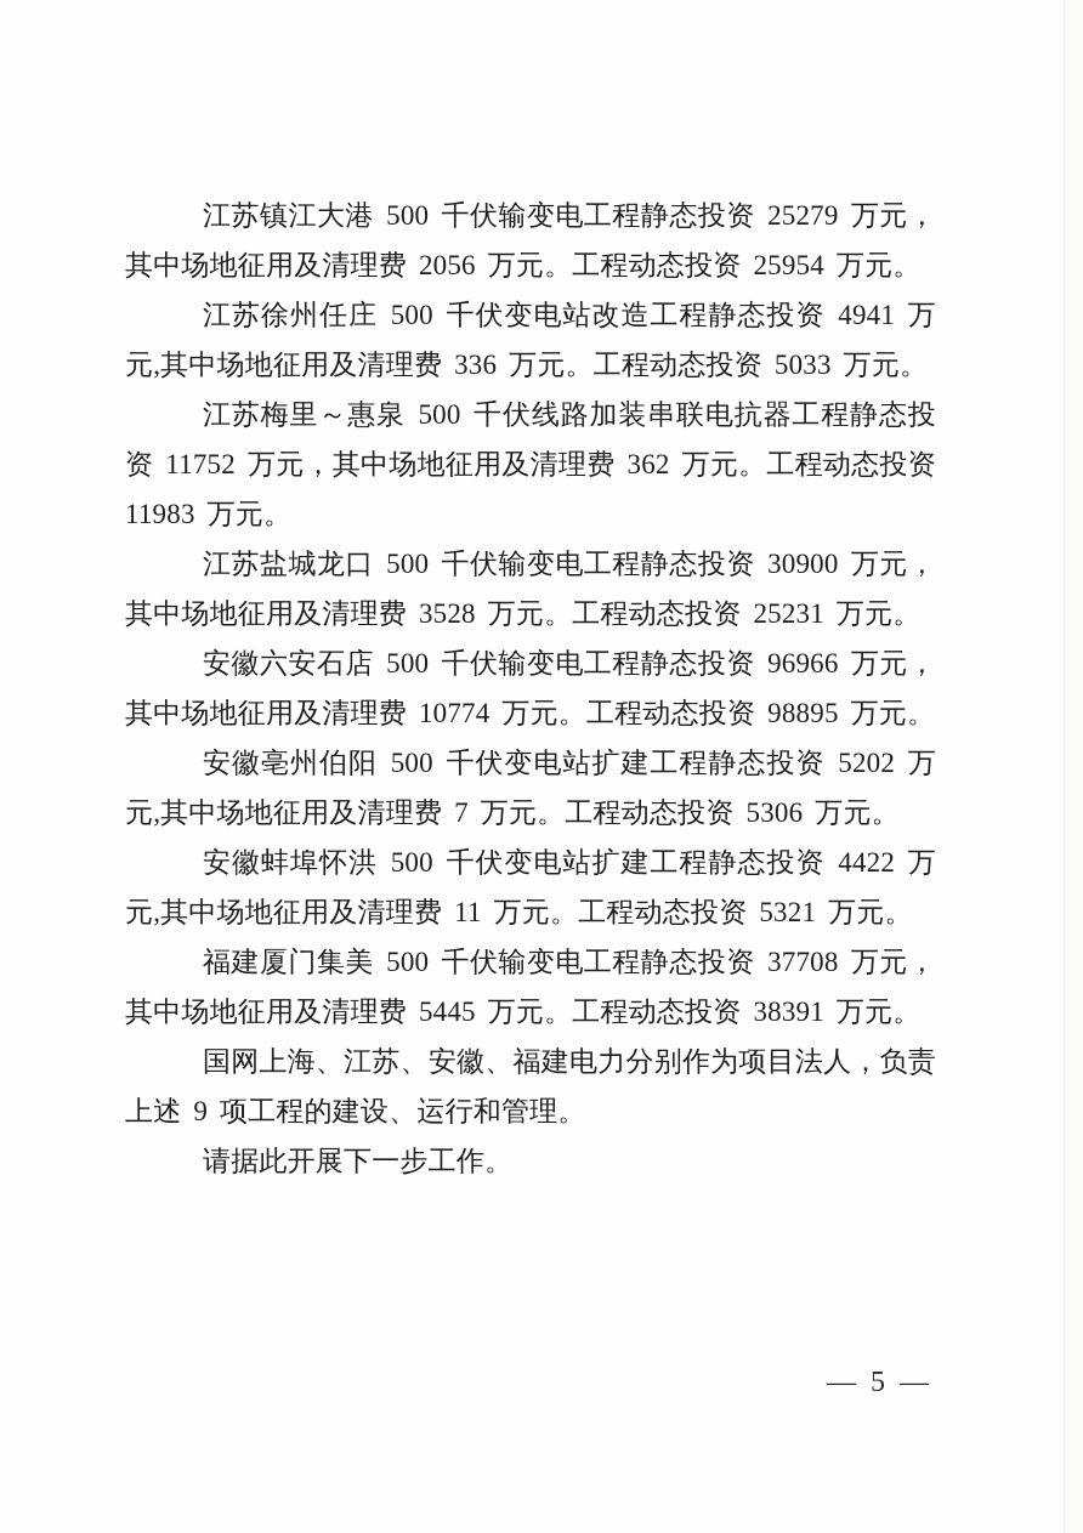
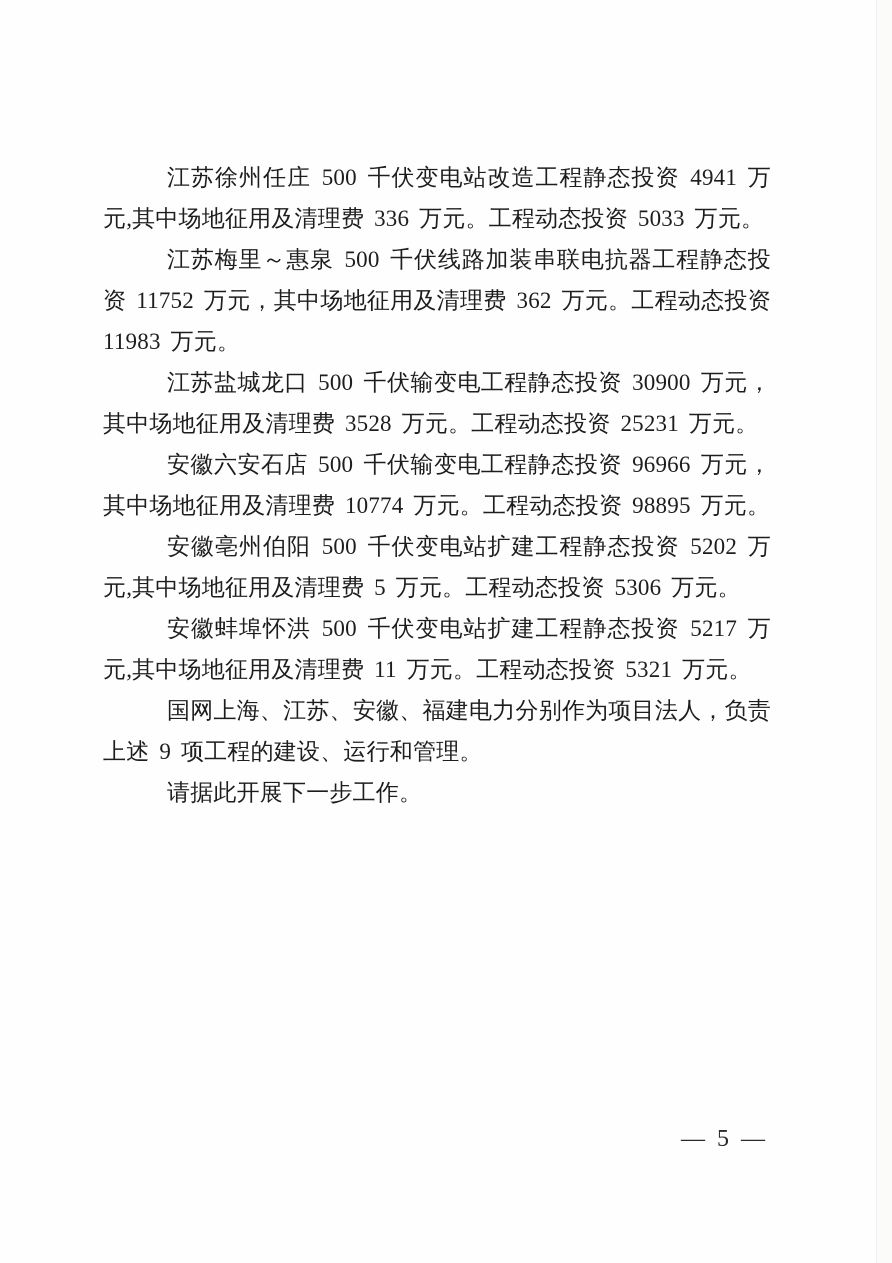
- 江苏镇江大港 500 千伏输变电工程静态投资 25279 万元，其中场地征用及清理费 2056 万元。工程动态投资 25954 万元。
  江苏徐州任庄 500 千伏变电站改造工程静态投资 4941 万元,其中场地征用及清理费 336 万元。工程动态投资 5033 万元。
  江苏梅里～惠泉 500 千伏线路加装串联电抗器工程静态投资 11752 万元，其中场地征用及清理费 362 万元。工程动态投资 11983 万元。
  江苏盐城龙口 500 千伏输变电工程静态投资 30900 万元，其中场地征用及清理费 3528 万元。工程动态投资 25231 万元。
  安徽六安石店 500 千伏输变电工程静态投资 96966 万元，其中场地征用及清理费 10774 万元。工程动态投资 98895 万元。
- 安徽亳州伯阳 500 千伏变电站扩建工程静态投资 5202 万元,其中场地征用及清理费 7 万元。工程动态投资 5306 万元。
+ 安徽亳州伯阳 500 千伏变电站扩建工程静态投资 5202 万元,其中场地征用及清理费 5 万元。工程动态投资 5306 万元。
- 安徽蚌埠怀洪 500 千伏变电站扩建工程静态投资 4422 万元,其中场地征用及清理费 11 万元。工程动态投资 5321 万元。
+ 安徽蚌埠怀洪 500 千伏变电站扩建工程静态投资 5217 万元,其中场地征用及清理费 11 万元。工程动态投资 5321 万元。
- 福建厦门集美 500 千伏输变电工程静态投资 37708 万元，其中场地征用及清理费 5445 万元。工程动态投资 38391 万元。
  国网上海、江苏、安徽、福建电力分别作为项目法人，负责上述 9 项工程的建设、运行和管理。
  请据此开展下一步工作。
  — 5 —
